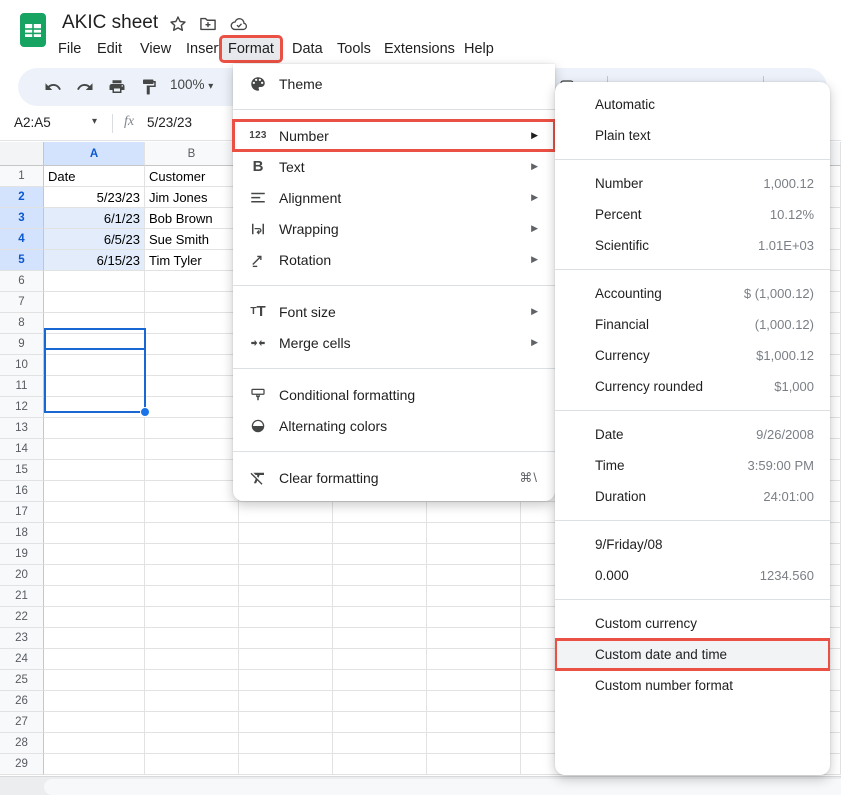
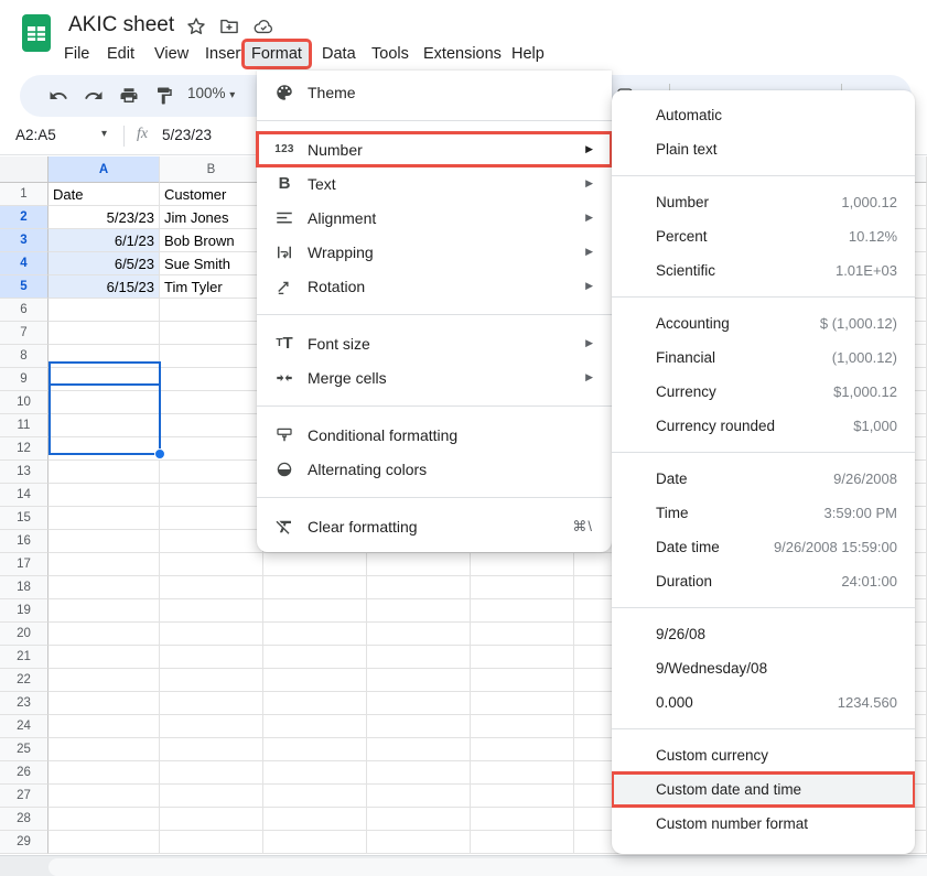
  AKIC sheet
  File
  Edit
  View
  Insert
  Format
  Data
  Tools
  Extensions
  Help
  100% ▾
  A2:A5
  ▾
  fx
  5/23/23
  29
  28
  27
  26
  25
  24
  23
  22
  21
  20
  19
  18
  17
  16
  15
  14
  13
  12
  11
  10
  9
  8
  7
  6
  Tim Tyler
  6/15/23
  5
  Sue Smith
  6/5/23
  4
  Bob Brown
  6/1/23
  3
  Jim Jones
  5/23/23
  2
  Customer
  Date
  1
  B
  A
  Theme
  123
  Number
  ▶
  B
  Text
  ▶
  Alignment
  ▶
  Wrapping
  ▶
  Rotation
  ▶
  T
  T
  Font size
  ▶
  Merge cells
  ▶
  Conditional formatting
  Alternating colors
  Clear formatting
  ⌘\
  Automatic
  Plain text
  Number
  1,000.12
  Percent
  10.12%
  Scientific
  1.01E+03
  Accounting
  $ (1,000.12)
  Financial
  (1,000.12)
  Currency
  $1,000.12
  Currency rounded
  $1,000
  Date
  9/26/2008
  Time
  3:59:00 PM
+ Date time
+ 9/26/2008 15:59:00
  Duration
  24:01:00
+ 9/26/08
- 9/Friday/08
+ 9/Wednesday/08
  0.000
  1234.560
  Custom currency
  Custom date and time
  Custom number format
